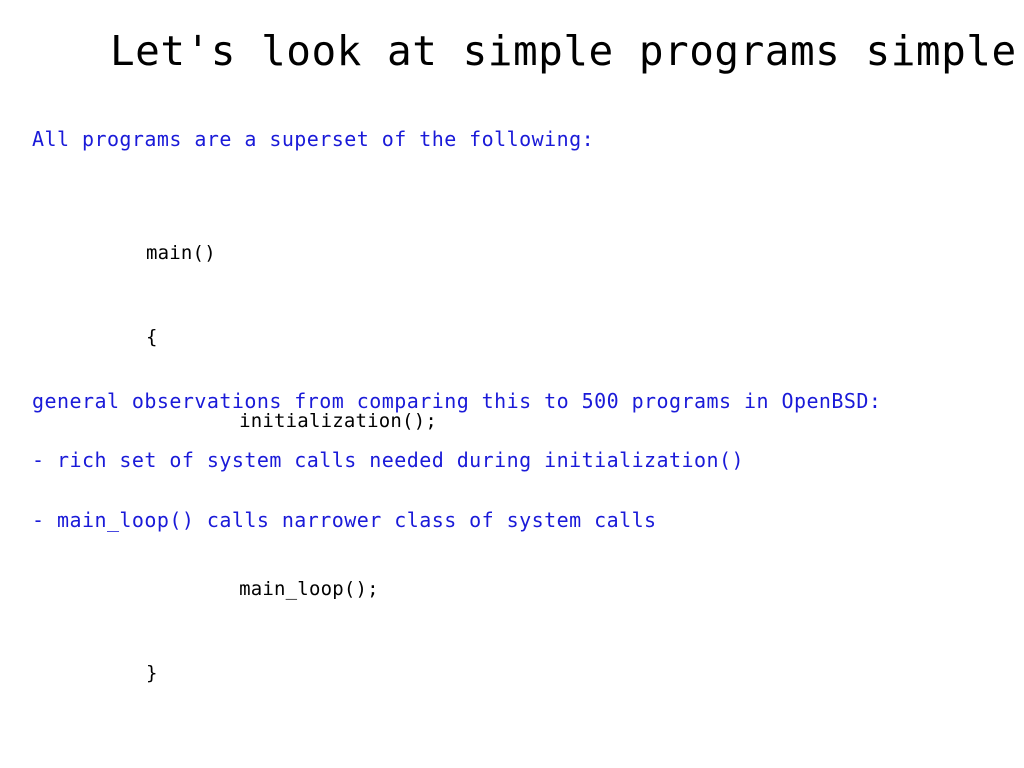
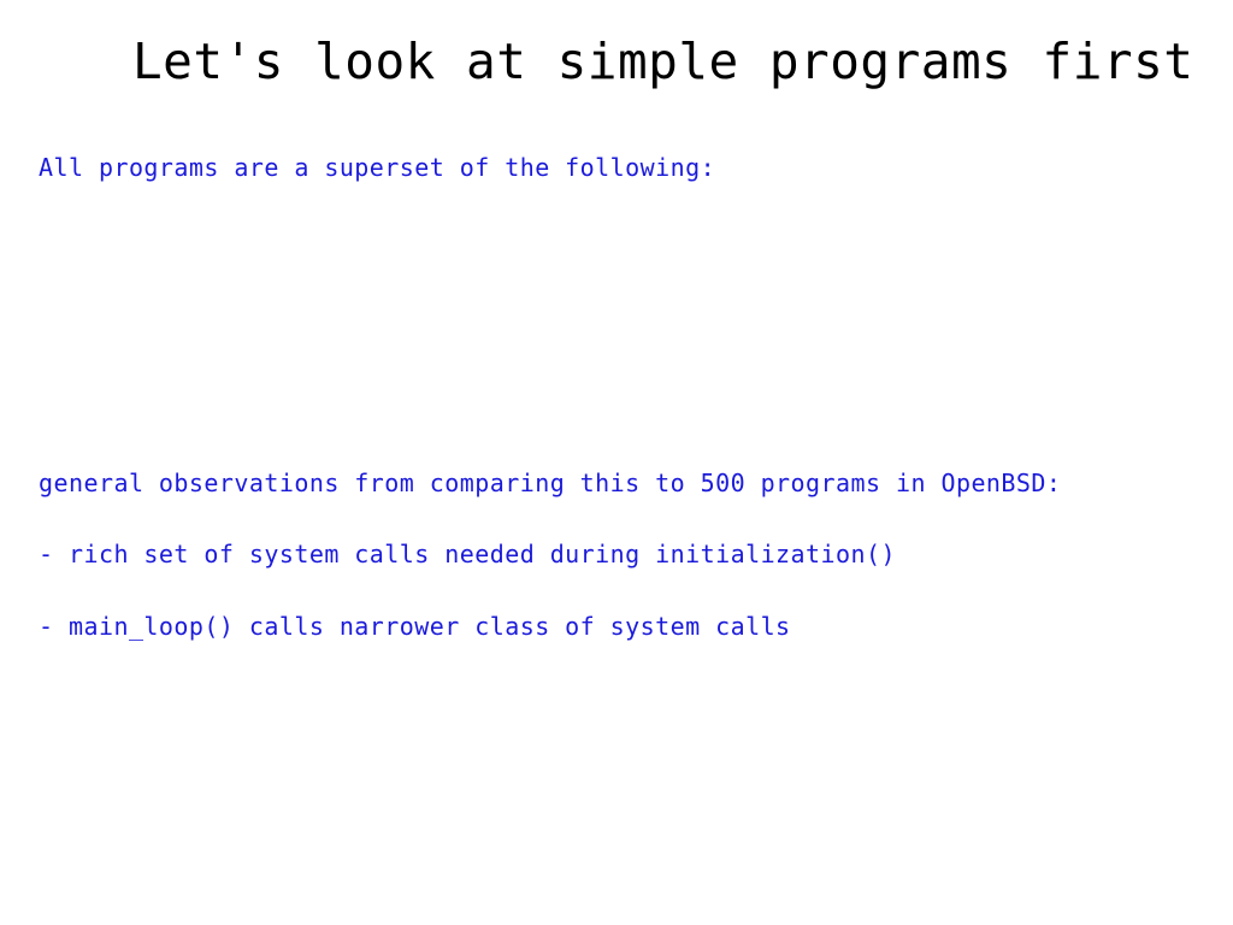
- Let's look at simple programs simple
+ Let's look at simple programs first
  All programs are a superset of the following:
- main()
- {
- initialization();
- main_loop();
- }
  general observations from comparing this to 500 programs in OpenBSD:
  - rich set of system calls needed during initialization()
  - main_loop() calls narrower class of system calls
